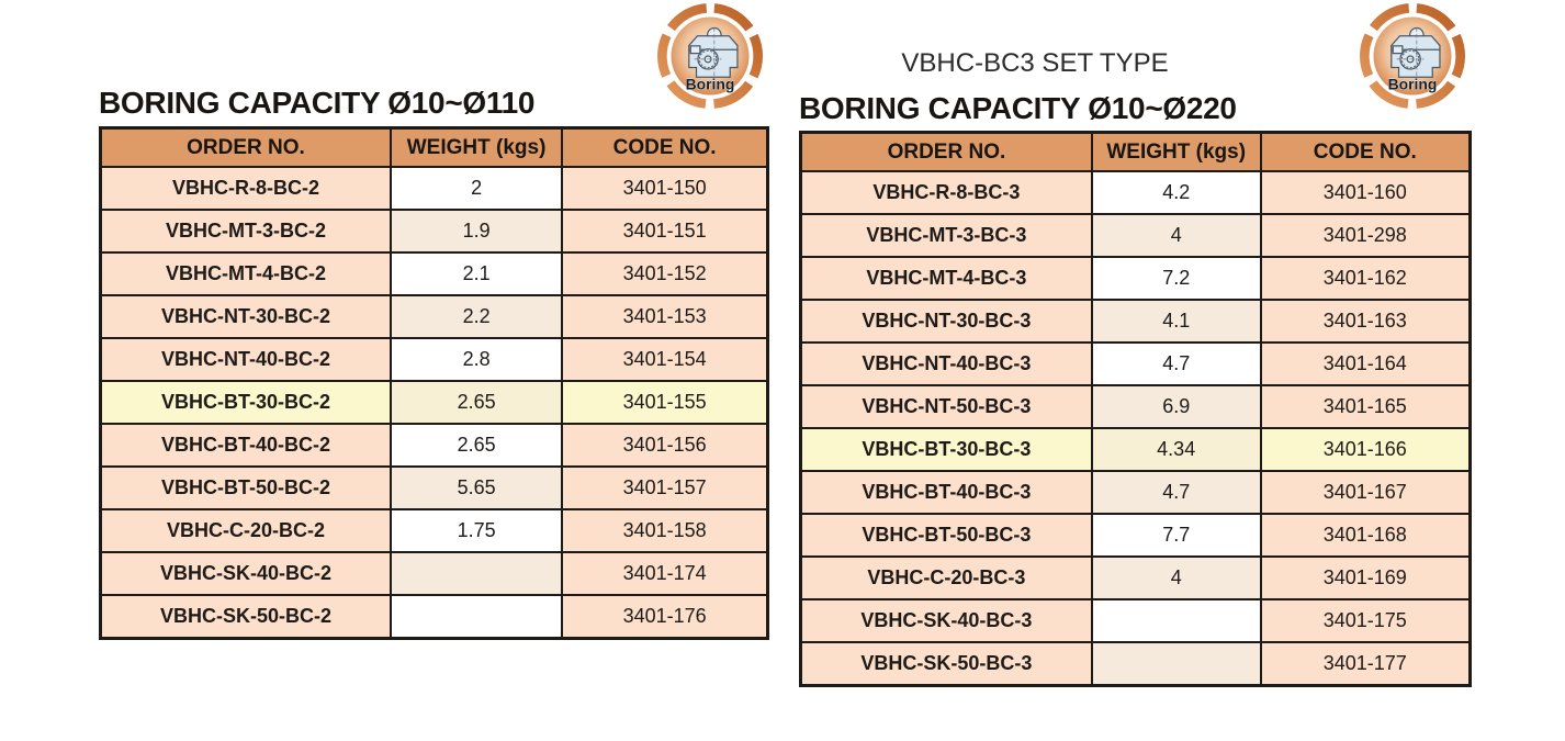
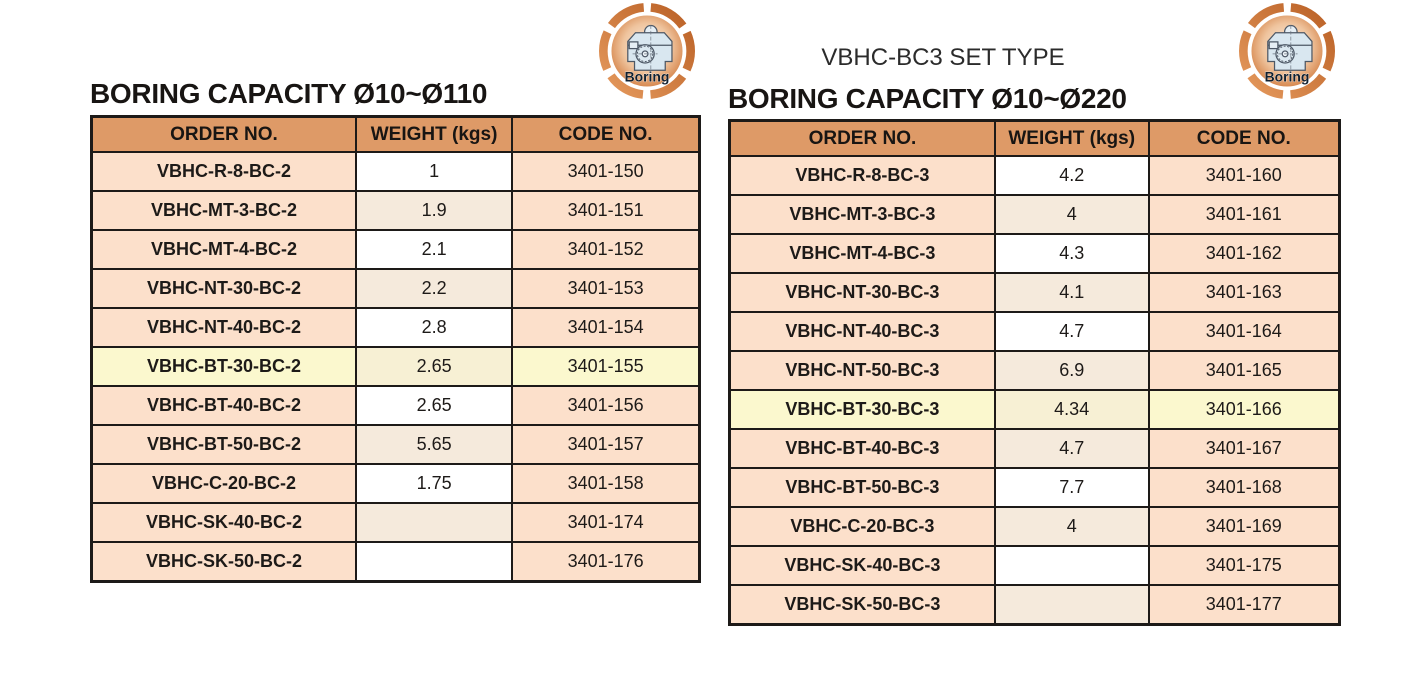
  BORING CAPACITY Ø10~Ø110
  Boring
  ORDER NO.	WEIGHT (kgs)	CODE NO.
- VBHC-R-8-BC-2	2	3401-150
+ VBHC-R-8-BC-2	1	3401-150
  VBHC-MT-3-BC-2	1.9	3401-151
  VBHC-MT-4-BC-2	2.1	3401-152
  VBHC-NT-30-BC-2	2.2	3401-153
  VBHC-NT-40-BC-2	2.8	3401-154
  VBHC-BT-30-BC-2	2.65	3401-155
  VBHC-BT-40-BC-2	2.65	3401-156
  VBHC-BT-50-BC-2	5.65	3401-157
  VBHC-C-20-BC-2	1.75	3401-158
  VBHC-SK-40-BC-2		3401-174
  VBHC-SK-50-BC-2		3401-176
  VBHC-BC3 SET TYPE
  BORING CAPACITY Ø10~Ø220
  Boring
  ORDER NO.	WEIGHT (kgs)	CODE NO.
  VBHC-R-8-BC-3	4.2	3401-160
- VBHC-MT-3-BC-3	4	3401-298
+ VBHC-MT-3-BC-3	4	3401-161
- VBHC-MT-4-BC-3	7.2	3401-162
+ VBHC-MT-4-BC-3	4.3	3401-162
  VBHC-NT-30-BC-3	4.1	3401-163
  VBHC-NT-40-BC-3	4.7	3401-164
  VBHC-NT-50-BC-3	6.9	3401-165
  VBHC-BT-30-BC-3	4.34	3401-166
  VBHC-BT-40-BC-3	4.7	3401-167
  VBHC-BT-50-BC-3	7.7	3401-168
  VBHC-C-20-BC-3	4	3401-169
  VBHC-SK-40-BC-3		3401-175
  VBHC-SK-50-BC-3		3401-177
